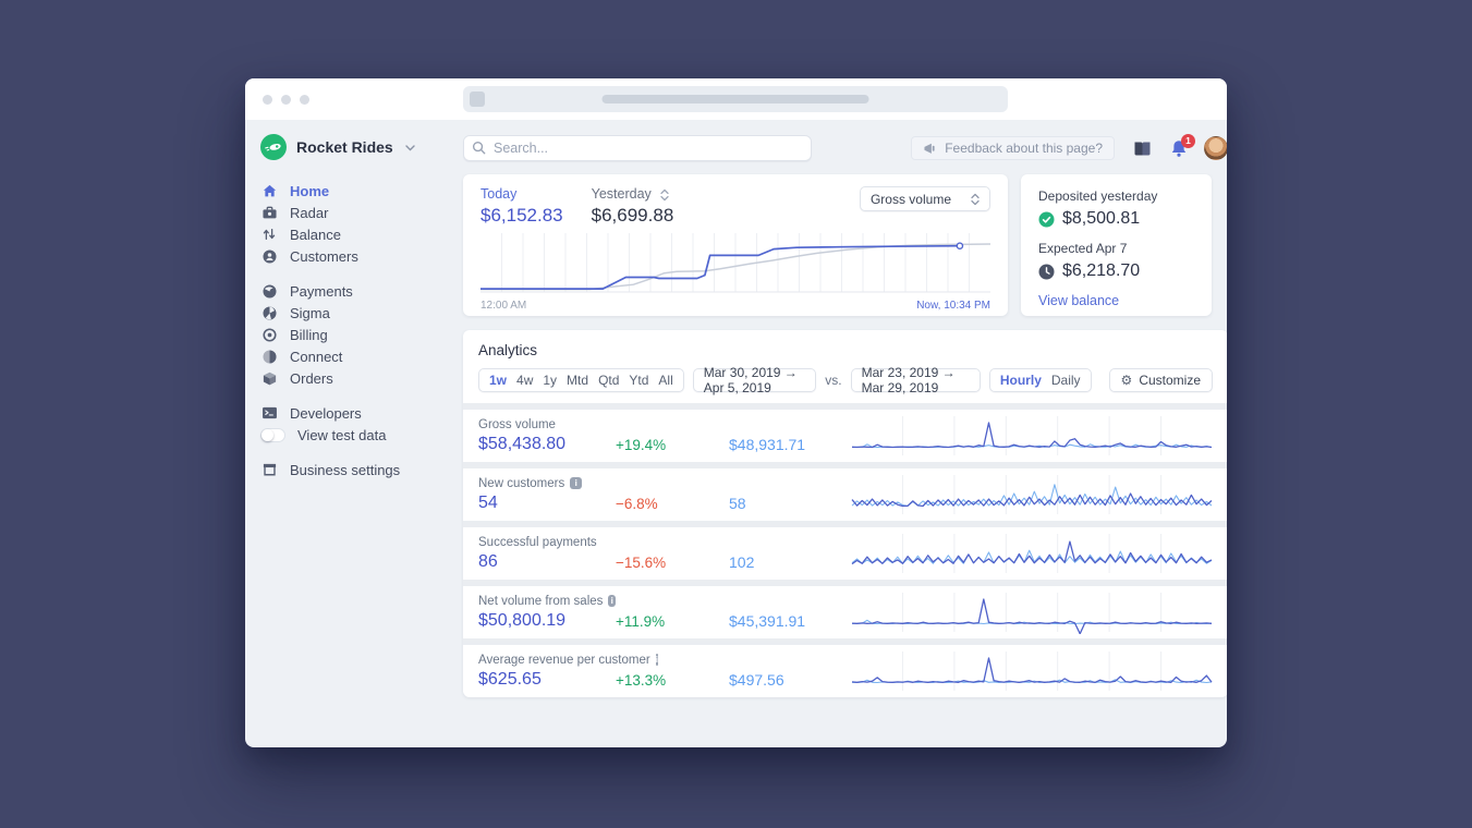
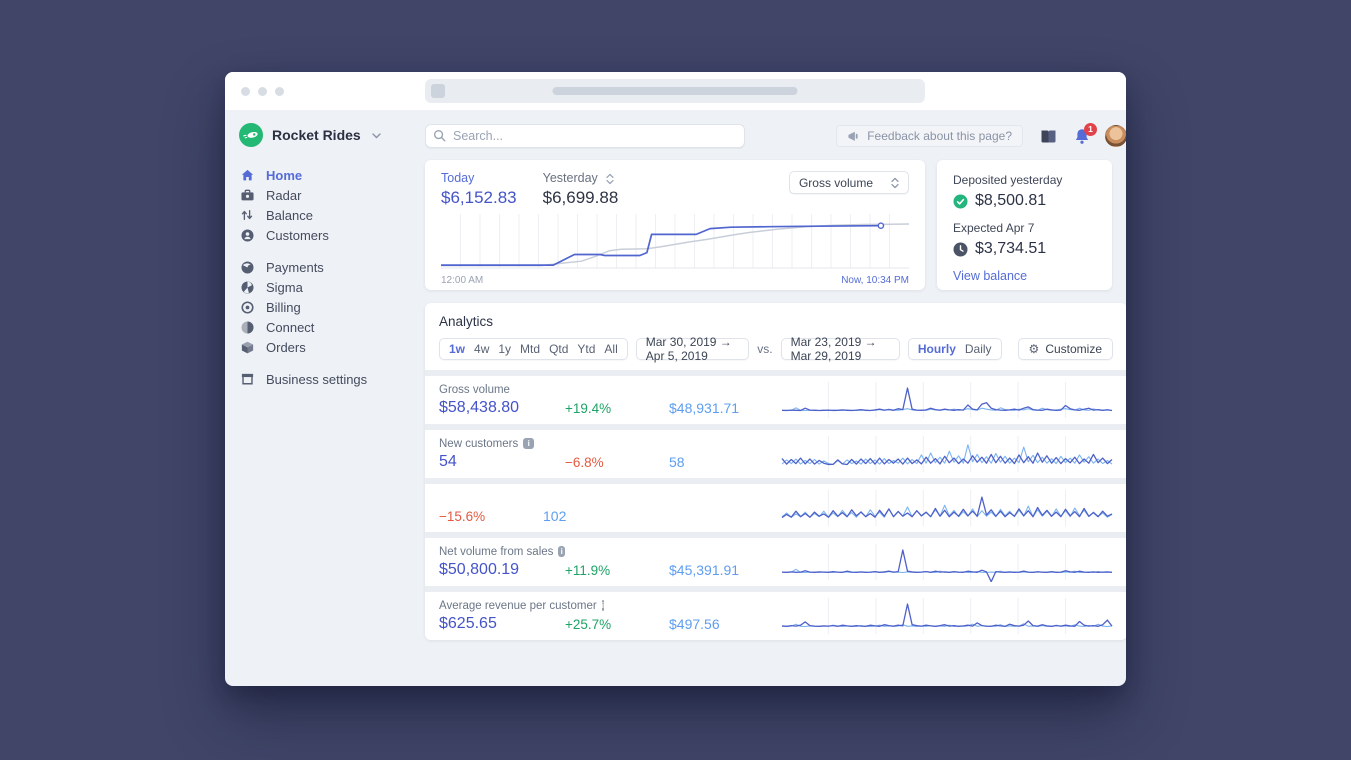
  Rocket Rides
  Home
  Radar
  Balance
  Customers
  Payments
  Sigma
  Billing
  Connect
  Orders
- Developers
- View test data
  Business settings
  Search...
  Feedback about this page?
  1
  Today
  $6,152.83
  Yesterday
  $6,699.88
  Gross volume
  12:00 AM
  Now, 10:34 PM
  Deposited yesterday
  $8,500.81
  Expected Apr 7
- $6,218.70
+ $3,734.51
  View balance
  Analytics
  1w
  4w
  1y
  Mtd
  Qtd
  Ytd
  All
  Mar 30, 2019 → Apr 5, 2019
  vs.
  Mar 23, 2019 → Mar 29, 2019
  Hourly
  Daily
  ⚙
  Customize
  Gross volume
  $58,438.80
  +19.4%
  $48,931.71
  New customers
  i
  54
  −6.8%
  58
- Successful payments
- 86
  −15.6%
  102
  Net volume from sales
  i
  $50,800.19
  +11.9%
  $45,391.91
  Average revenue per customer
  i
  $625.65
- +13.3%
+ +25.7%
  $497.56
